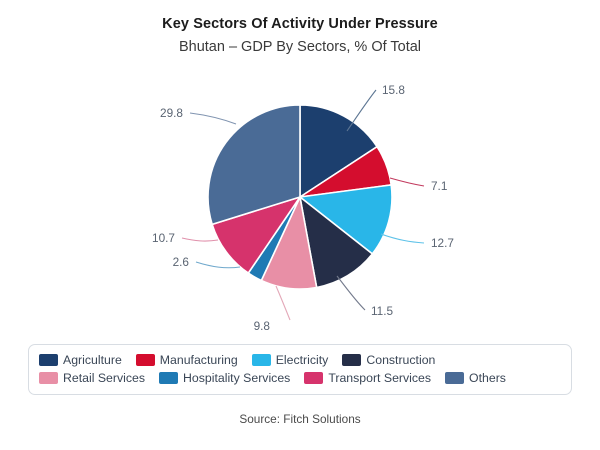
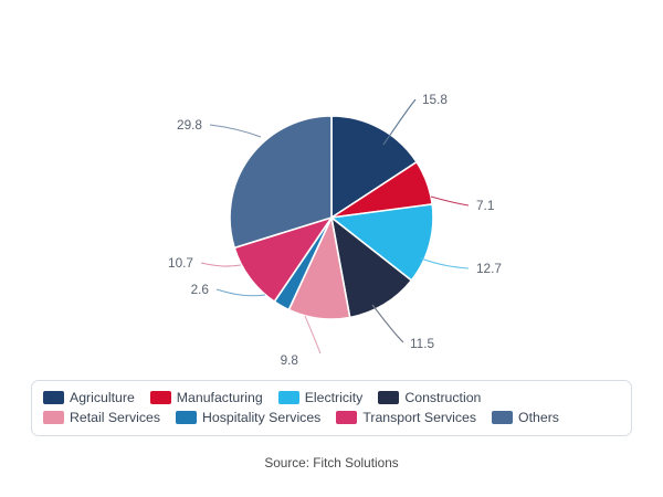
- Key Sectors Of Activity Under Pressure
- Bhutan – GDP By Sectors, % Of Total
  15.8
  7.1
  12.7
  11.5
  9.8
  2.6
  10.7
  29.8
  Agriculture
  Manufacturing
  Electricity
  Construction
  Retail Services
  Hospitality Services
  Transport Services
  Others
  Source: Fitch Solutions
